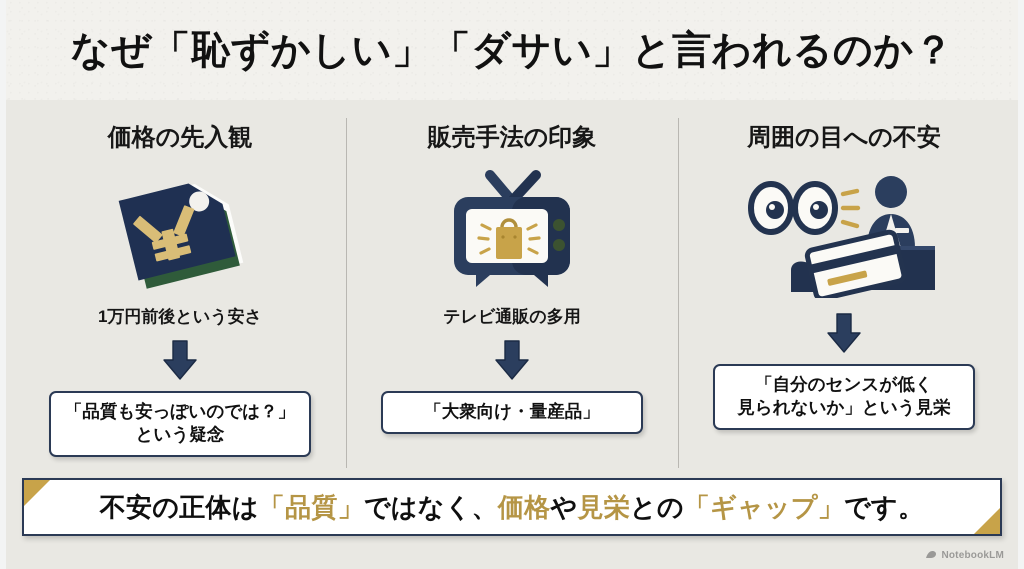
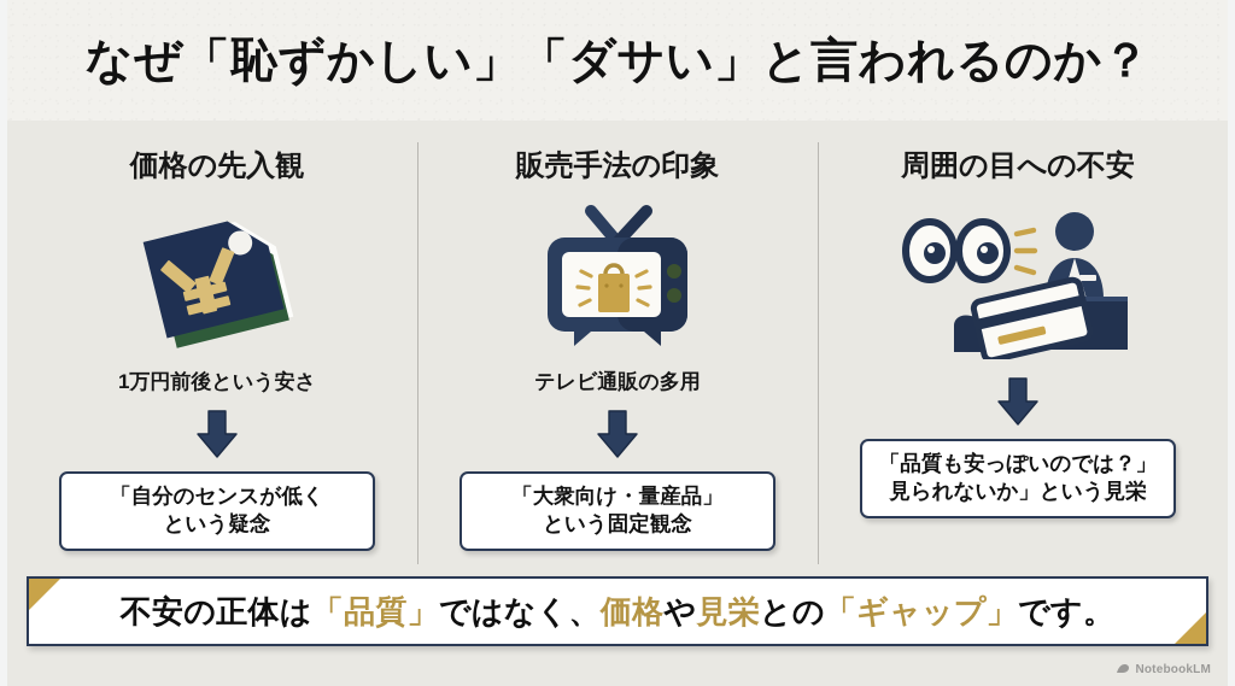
  なぜ「恥ずかしい」「ダサい」と言われるのか？
  価格の先入観
  1万円前後という安さ
- 「品質も安っぽいのでは？」
+ 「自分のセンスが低く
  という疑念
  販売手法の印象
  テレビ通販の多用
  「大衆向け・量産品」
+ という固定観念
  周囲の目への不安
- 「自分のセンスが低く
+ 「品質も安っぽいのでは？」
  見られないか」という見栄
  不安の正体は「品質」ではなく、価格や見栄との「ギャップ」です。
  NotebookLM
